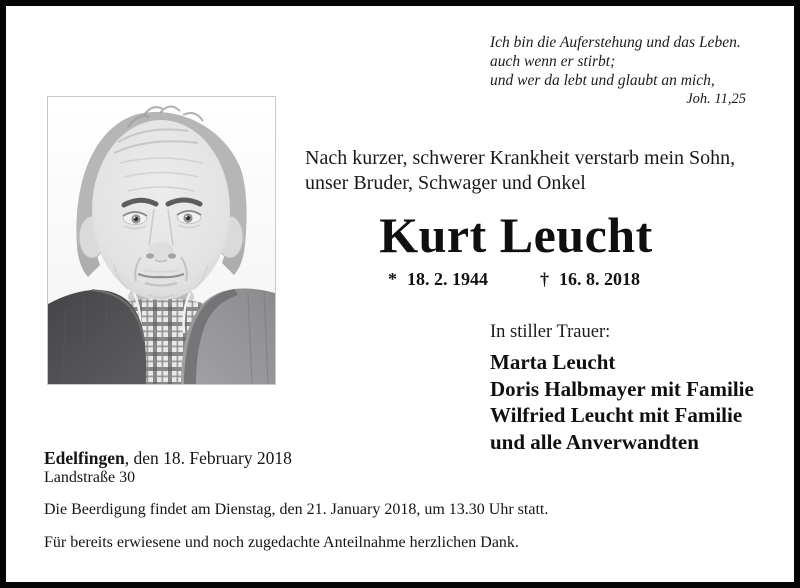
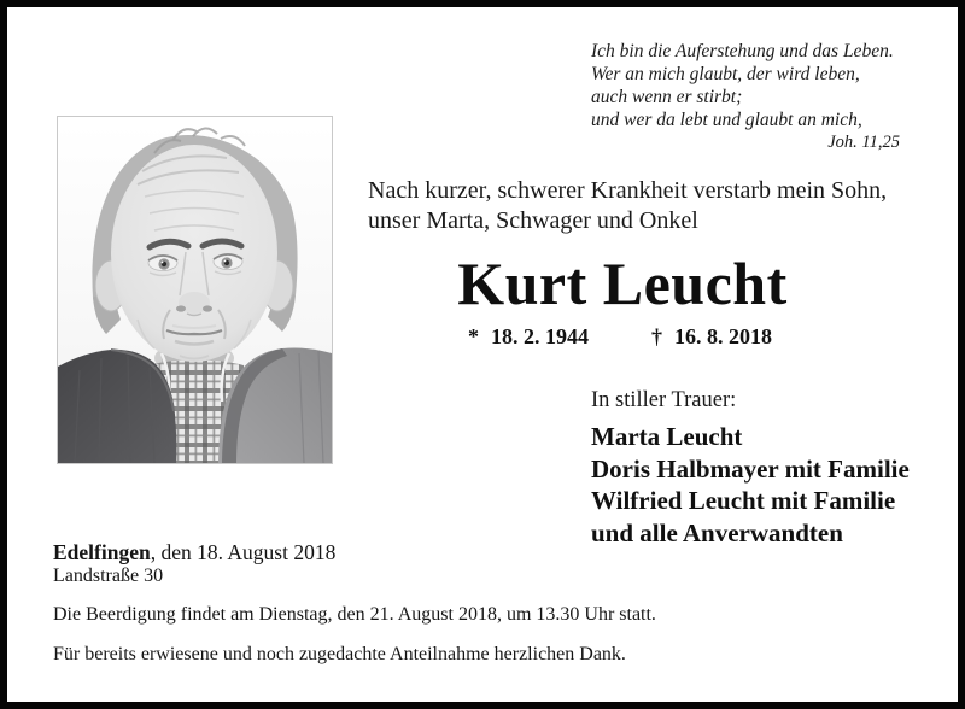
  Ich bin die Auferstehung und das Leben.
+ Wer an mich glaubt, der wird leben,
  auch wenn er stirbt;
  und wer da lebt und glaubt an mich,
  Joh. 11,25
  Nach kurzer, schwerer Krankheit verstarb mein Sohn,
- unser Bruder, Schwager und Onkel
+ unser Marta, Schwager und Onkel
  Kurt Leucht
  * 18. 2. 1944
  † 16. 8. 2018
  In stiller Trauer:
  Marta Leucht
  Doris Halbmayer mit Familie
  Wilfried Leucht mit Familie
  und alle Anverwandten
- Edelfingen, den 18. February 2018
+ Edelfingen, den 18. August 2018
  Landstraße 30
- Die Beerdigung findet am Dienstag, den 21. January 2018, um 13.30 Uhr statt.
+ Die Beerdigung findet am Dienstag, den 21. August 2018, um 13.30 Uhr statt.
  Für bereits erwiesene und noch zugedachte Anteilnahme herzlichen Dank.
